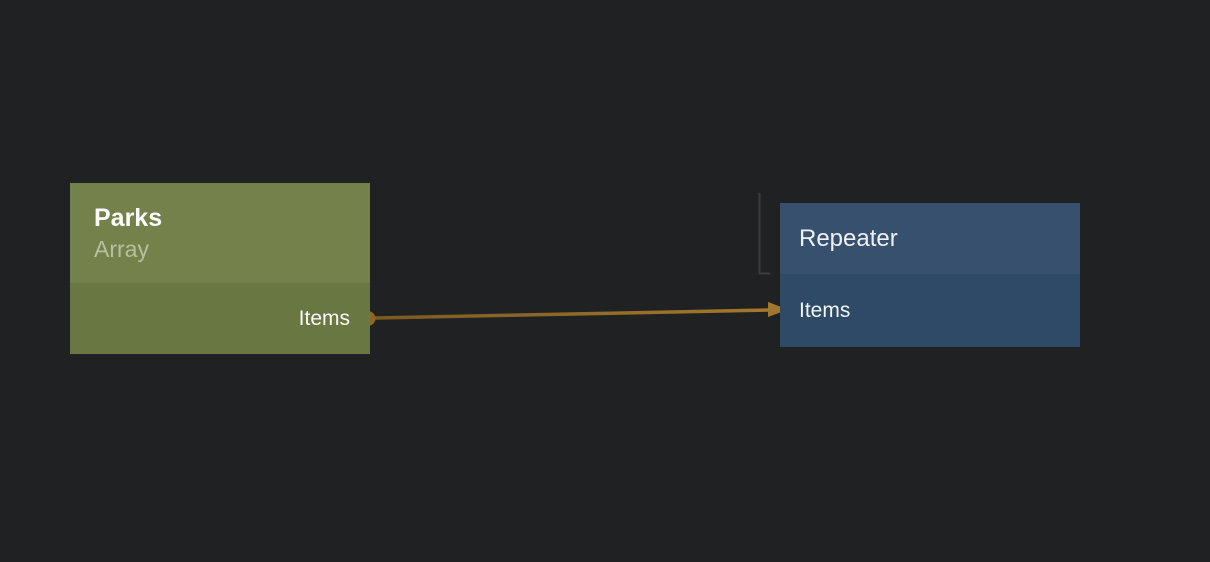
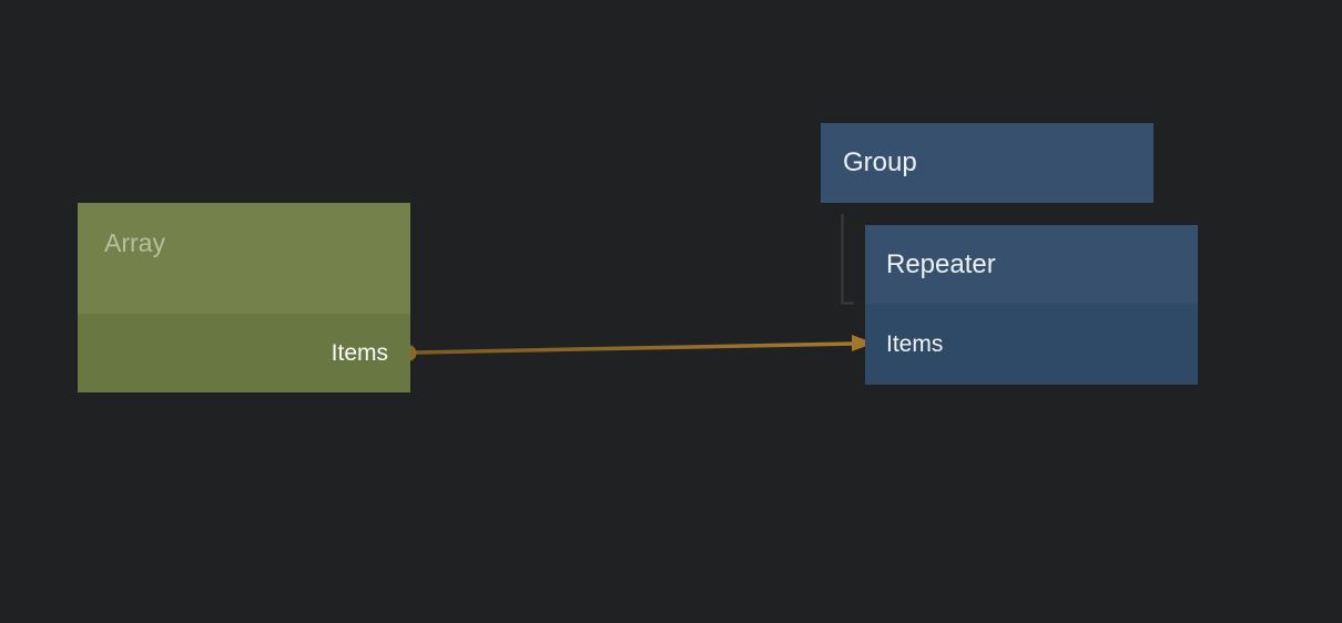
- Parks
  Array
  Items
+ Group
  Repeater
  Items
